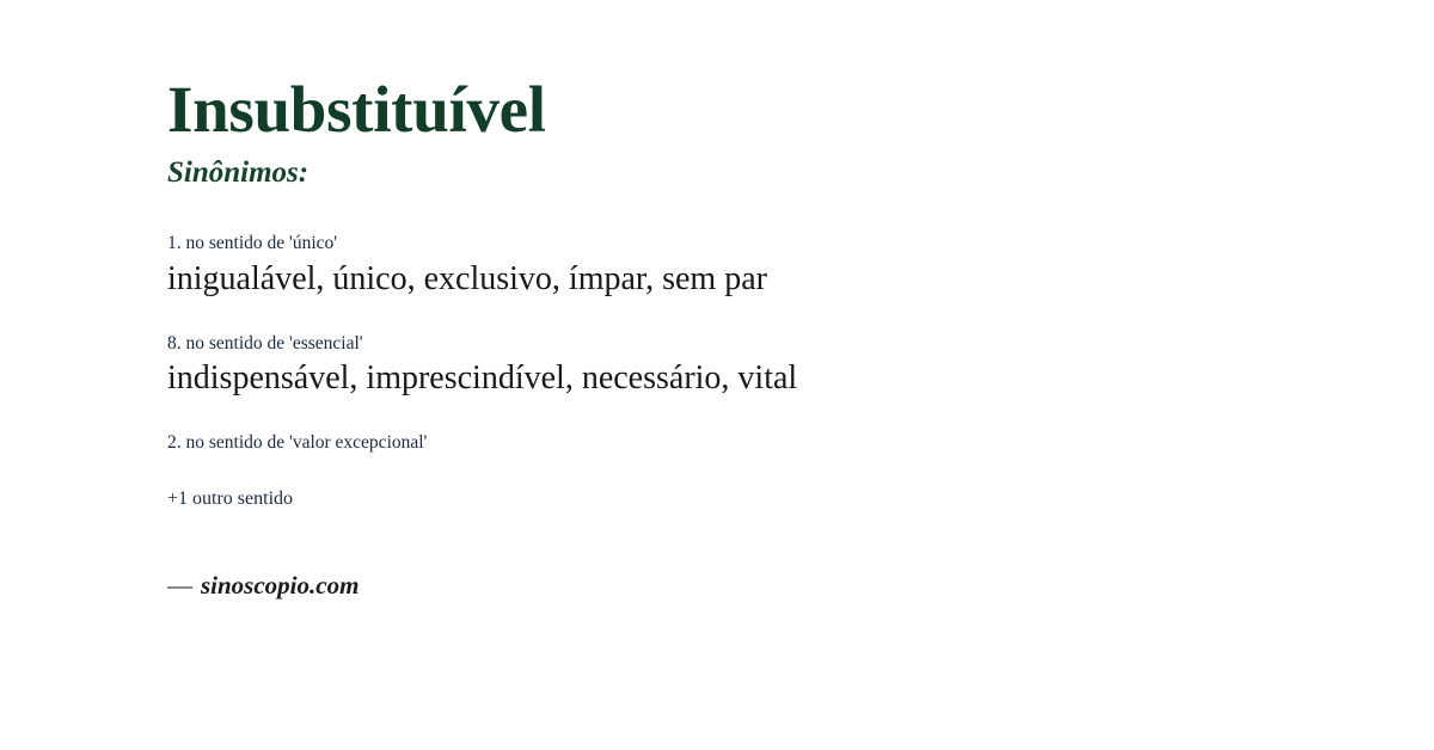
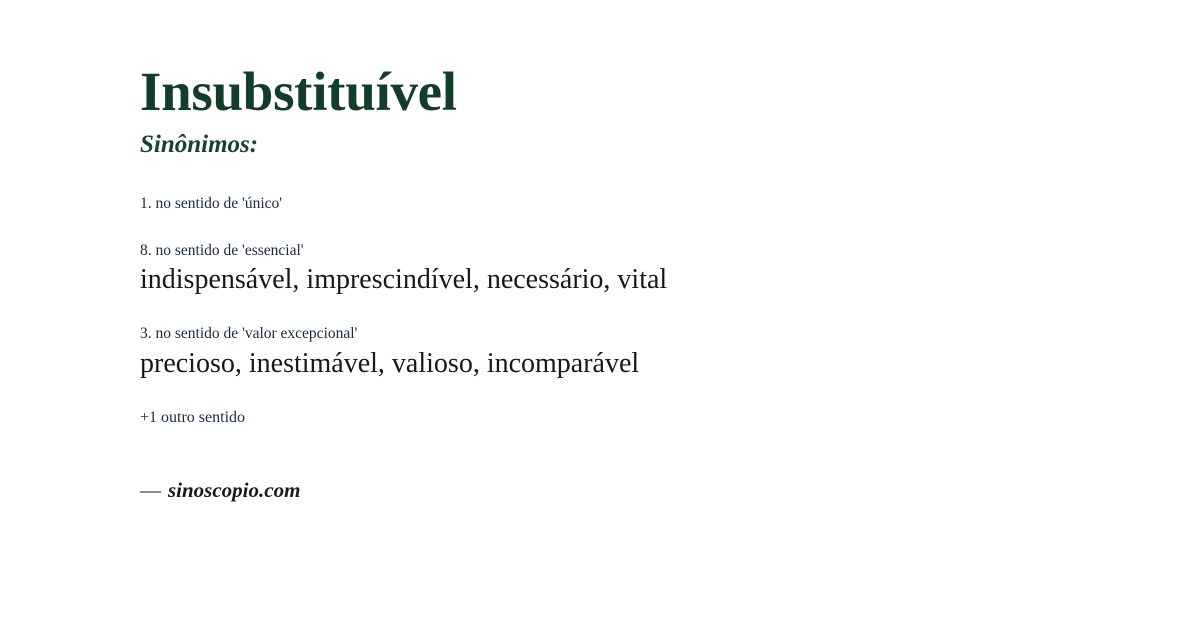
  Insubstituível
  Sinônimos:
  1. no sentido de 'único'
- inigualável, único, exclusivo, ímpar, sem par
  8. no sentido de 'essencial'
  indispensável, imprescindível, necessário, vital
- 2. no sentido de 'valor excepcional'
+ 3. no sentido de 'valor excepcional'
+ precioso, inestimável, valioso, incomparável
  +1 outro sentido
  — sinoscopio.com
